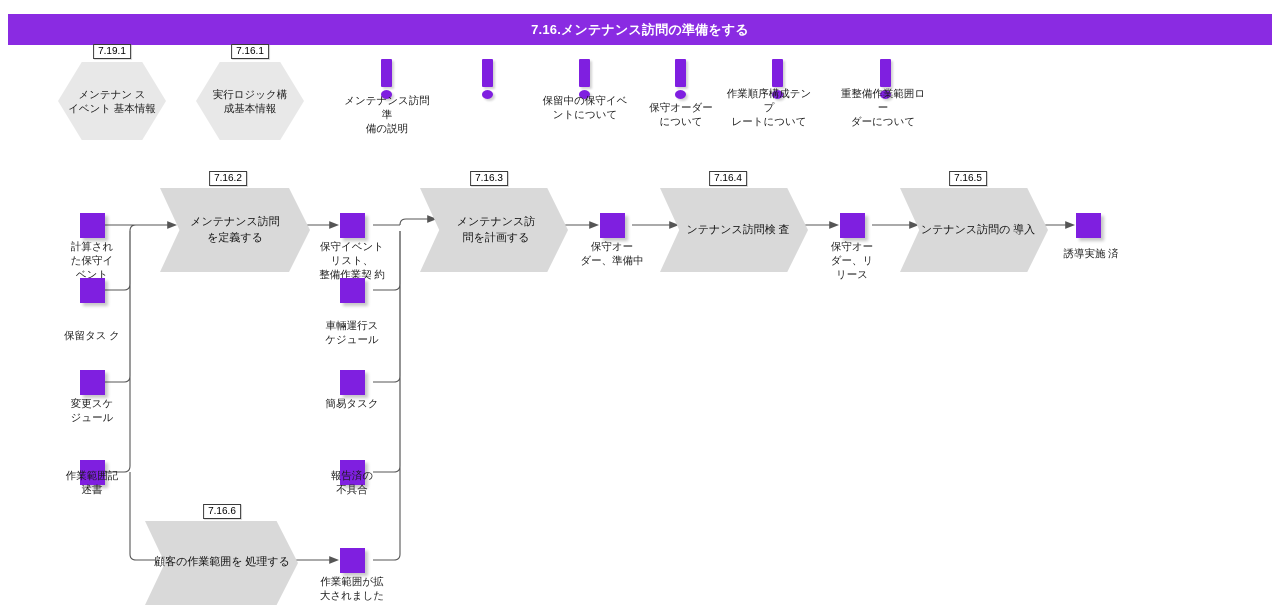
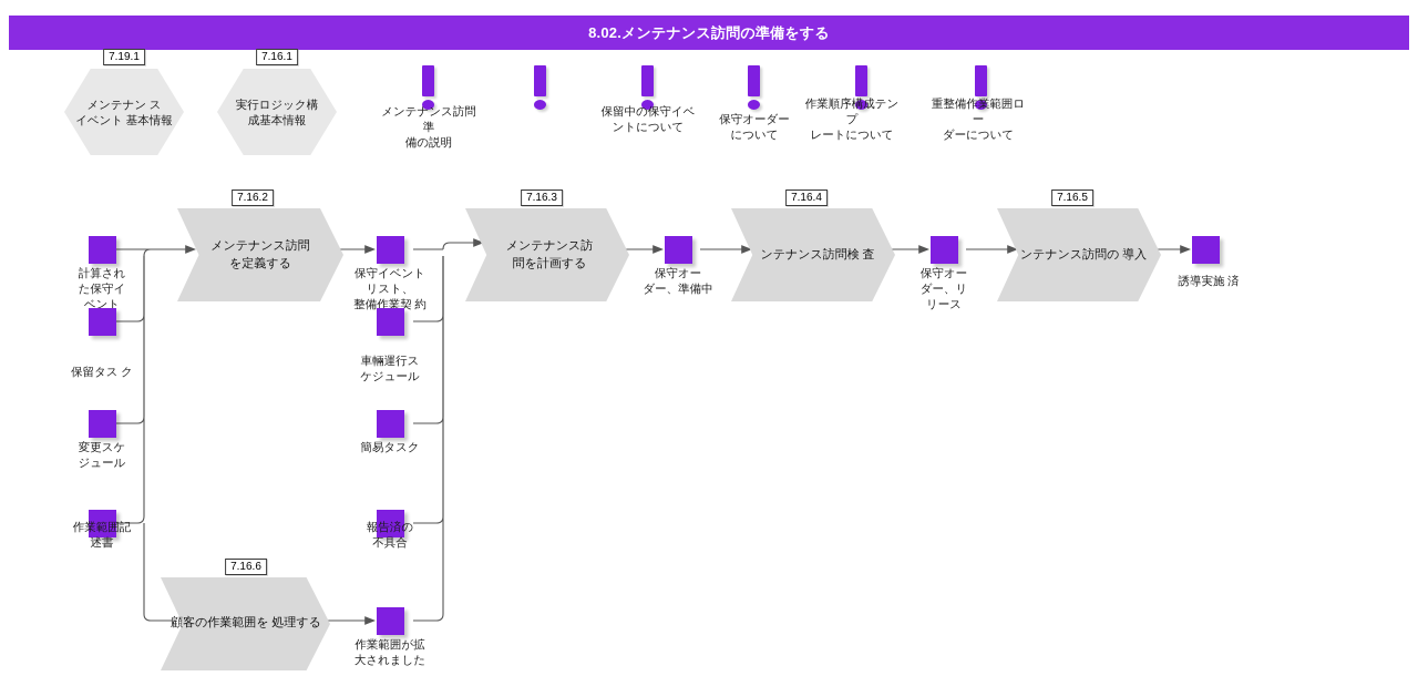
- 7.16.メンテナンス訪問の準備をする
+ 8.02.メンテナンス訪問の準備をする
  7.19.1
  メンテナン ス
  イベント 基本情報
  7.16.1
  実行ロジック構
  成基本情報
  メンテナンス訪問準
  備の説明
  保留中の保守イベ
  ントについて
  保守オーダー
  について
  作業順序構成テンプ
  レートについて
  重整備作業範囲ロー
  ダーについて
  7.16.2
  メンテナンス訪問
  を定義する
  7.16.3
  メンテナンス訪
  問を計画する
  7.16.4
  ンテナンス訪問検 査
  7.16.5
  ンテナンス訪問の 導入
  7.16.6
  顧客の作業範囲を 処理する
  計算され
  た保守イ
  ベント
  保留タス ク
  変更スケ
  ジュール
  作業範囲記
  述書
  保守イベント
  リスト、
  整備作業契 約
  車輛運行ス
  ケジュール
  簡易タスク
  報告済の
  不具合
  保守オー
  ダー、準備中
  保守オー
  ダー、リ
  リース
  誘導実施 済
  作業範囲が拡
  大されました
